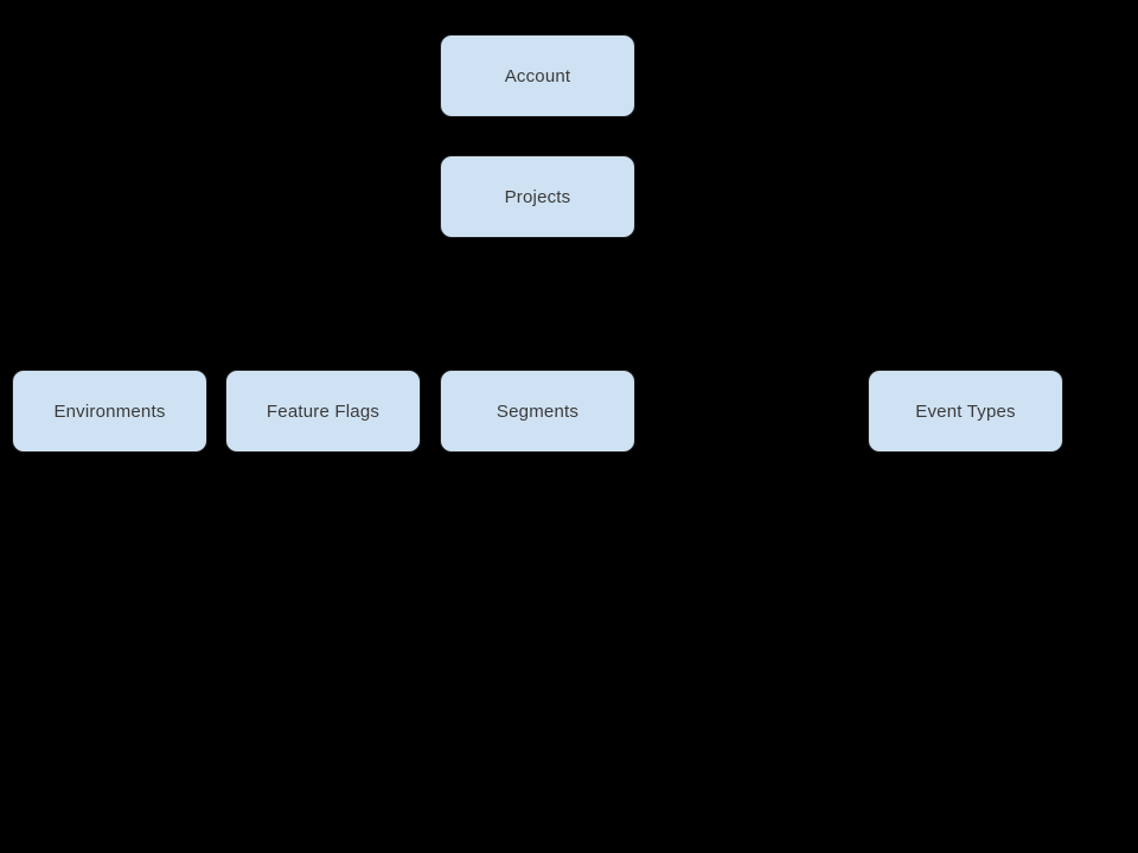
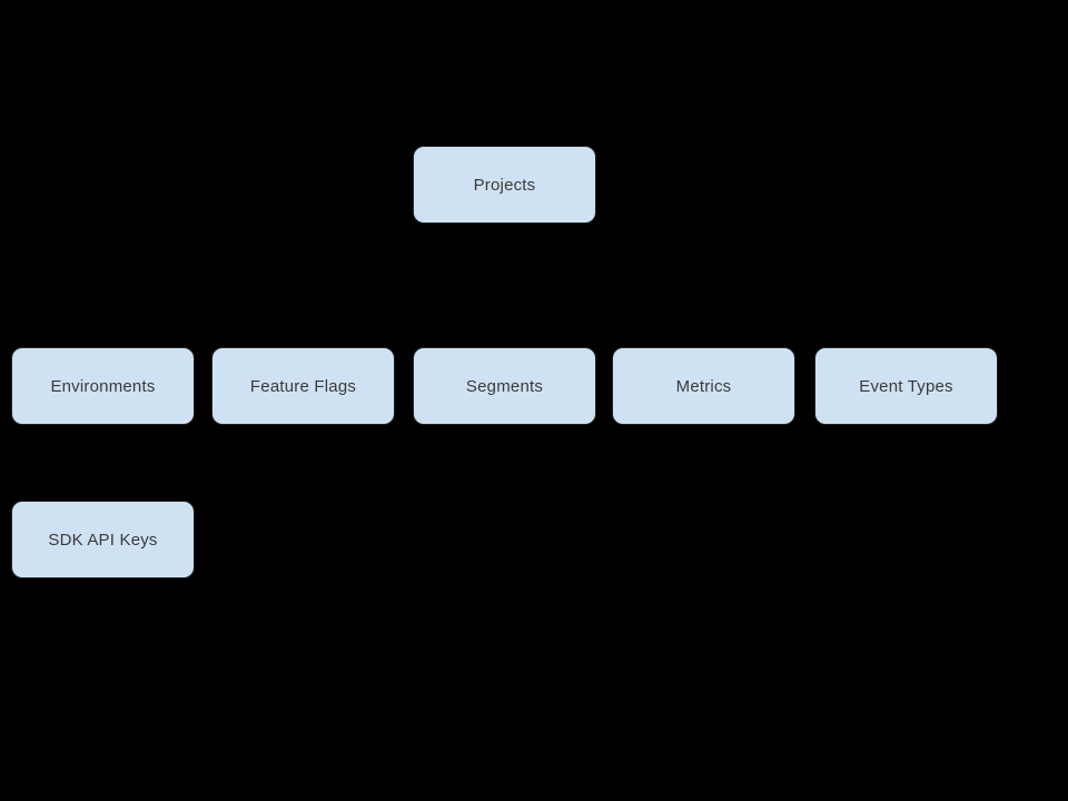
- Account
  Projects
  Environments
  Feature Flags
  Segments
+ Metrics
  Event Types
+ SDK API Keys
